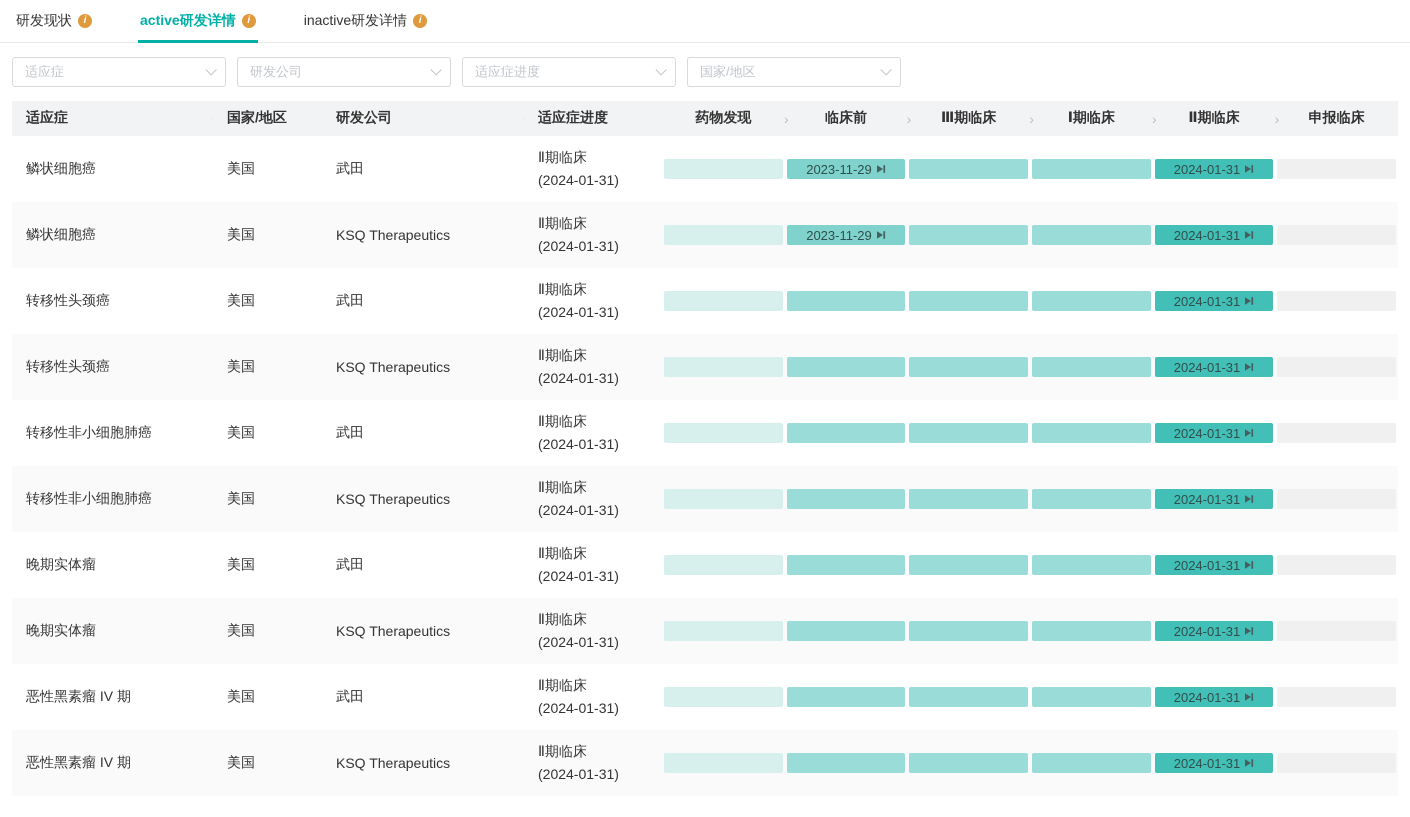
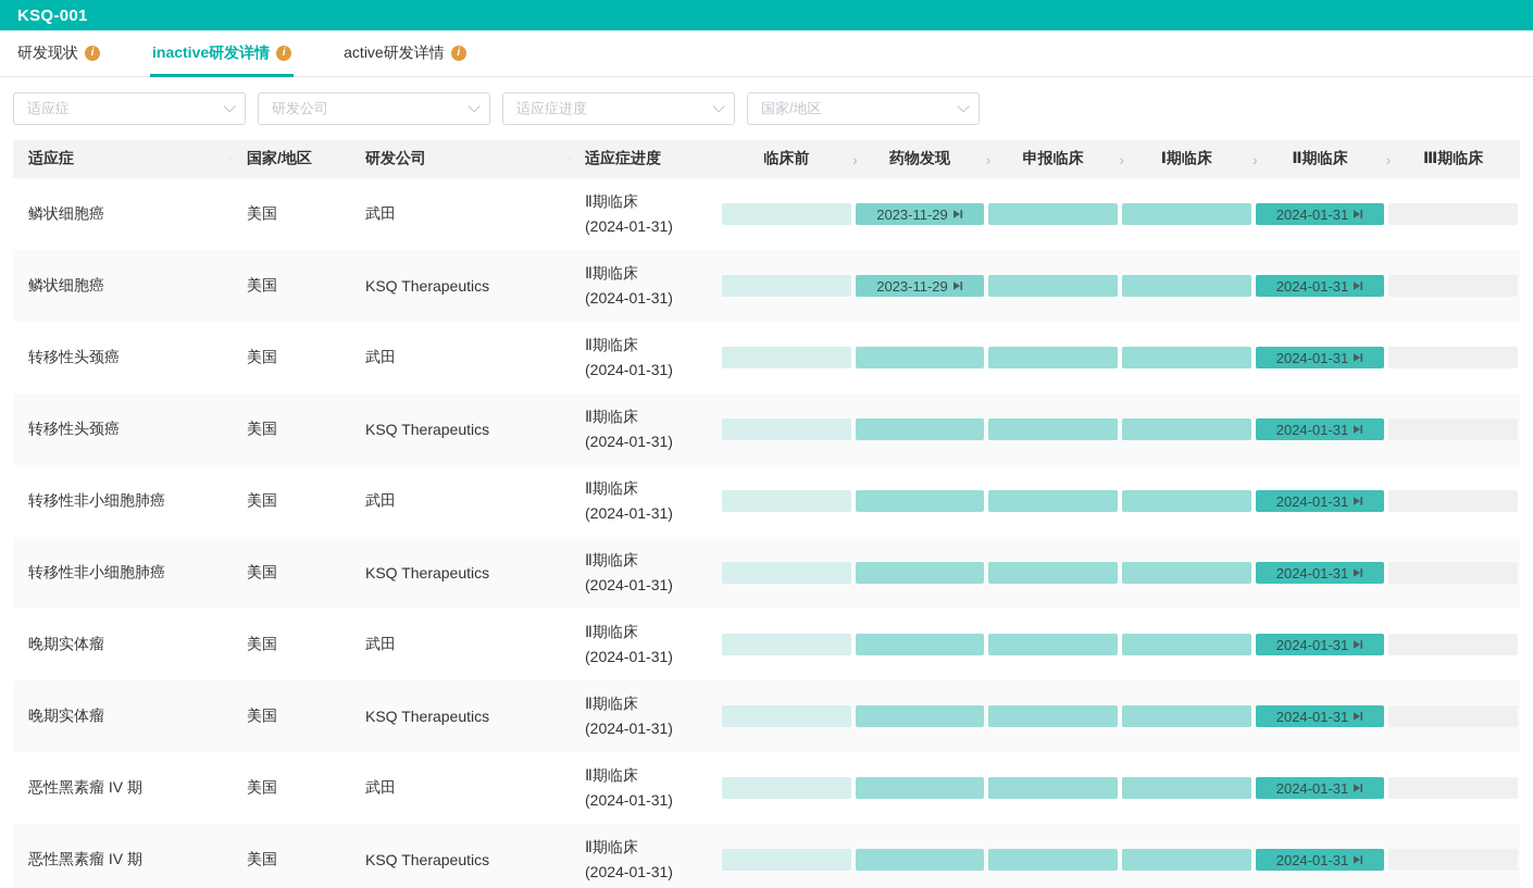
+ KSQ-001
  研发现状
  i
- active研发详情
+ inactive研发详情
  i
- inactive研发详情
+ active研发详情
  i
  适应症
  研发公司
  适应症进度
  国家/地区
  适应症
  国家/地区
  研发公司
  适应症进度
- 药物发现
+ 临床前
  ›
- 临床前
+ 药物发现
  ›
- Ⅲ期临床
+ 申报临床
  ›
  Ⅰ期临床
  ›
  Ⅱ期临床
  ›
- 申报临床
+ Ⅲ期临床
  鳞状细胞癌
  美国
  武田
  Ⅱ期临床
  (2024-01-31)
  2023-11-29
  2024-01-31
  鳞状细胞癌
  美国
  KSQ Therapeutics
  Ⅱ期临床
  (2024-01-31)
  2023-11-29
  2024-01-31
  转移性头颈癌
  美国
  武田
  Ⅱ期临床
  (2024-01-31)
  2024-01-31
  转移性头颈癌
  美国
  KSQ Therapeutics
  Ⅱ期临床
  (2024-01-31)
  2024-01-31
  转移性非小细胞肺癌
  美国
  武田
  Ⅱ期临床
  (2024-01-31)
  2024-01-31
  转移性非小细胞肺癌
  美国
  KSQ Therapeutics
  Ⅱ期临床
  (2024-01-31)
  2024-01-31
  晚期实体瘤
  美国
  武田
  Ⅱ期临床
  (2024-01-31)
  2024-01-31
  晚期实体瘤
  美国
  KSQ Therapeutics
  Ⅱ期临床
  (2024-01-31)
  2024-01-31
  恶性黑素瘤 IV 期
  美国
  武田
  Ⅱ期临床
  (2024-01-31)
  2024-01-31
  恶性黑素瘤 IV 期
  美国
  KSQ Therapeutics
  Ⅱ期临床
  (2024-01-31)
  2024-01-31
